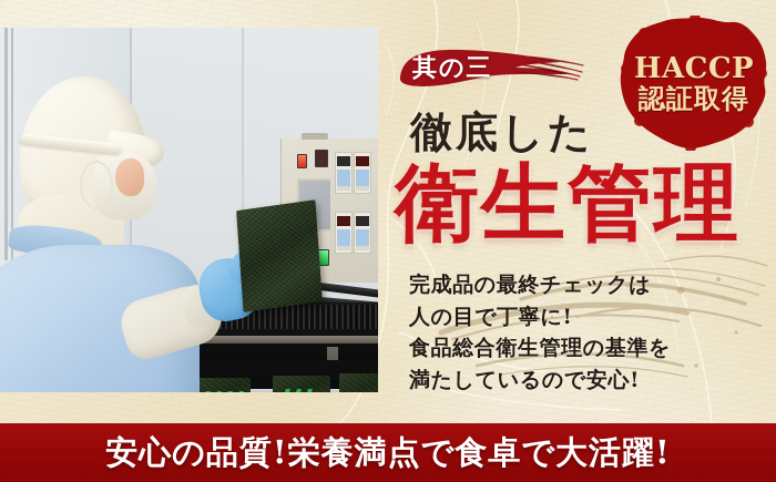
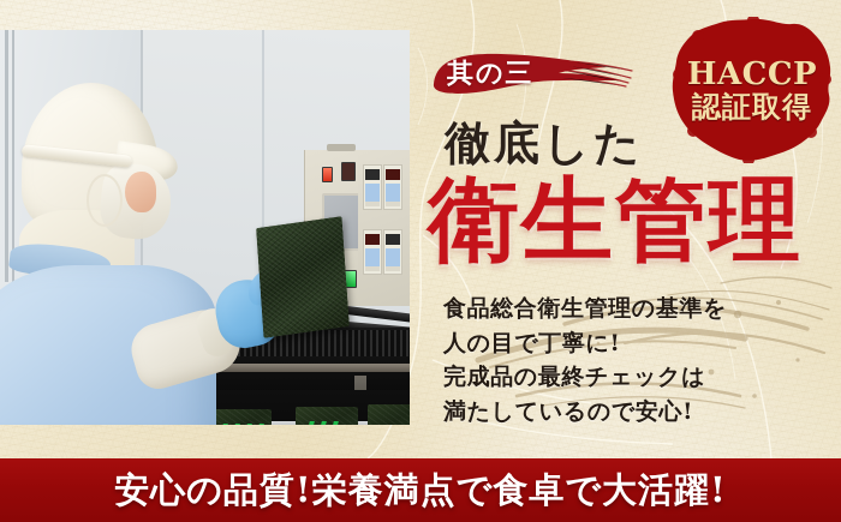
  其の三
  徹底した
  衛生管理
  HACCP
  認証取得
- 完成品の最終チェックは
+ 食品総合衛生管理の基準を
  人の目で丁寧に!
- 食品総合衛生管理の基準を
+ 完成品の最終チェックは
  満たしているので安心!
  安心の品質!栄養満点で食卓で大活躍!
